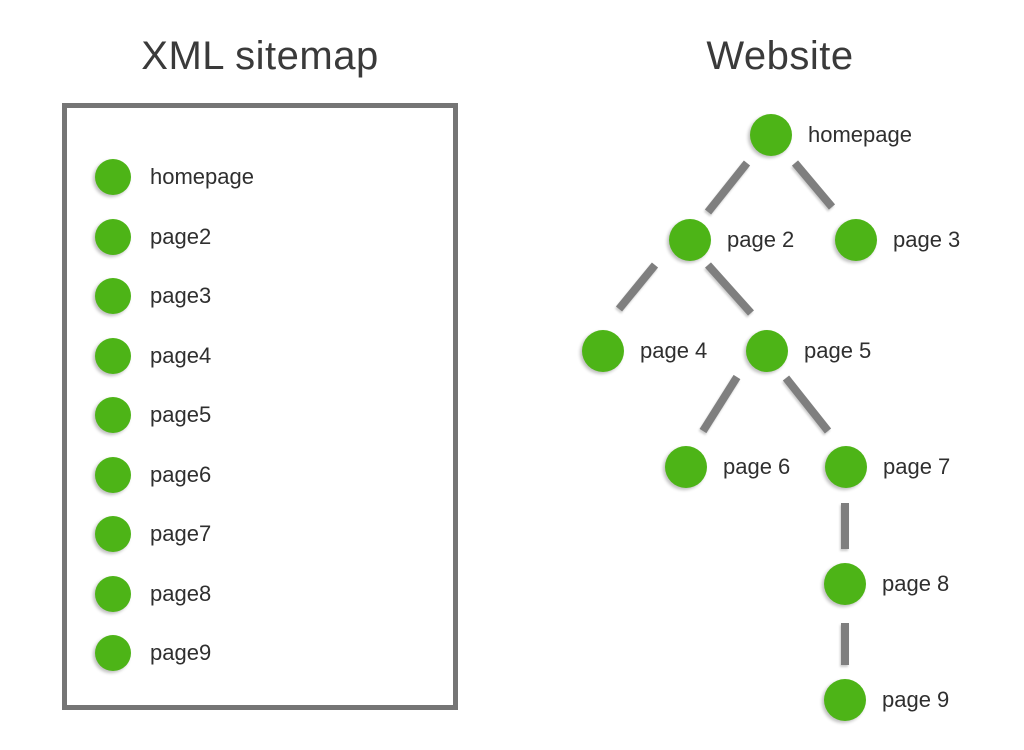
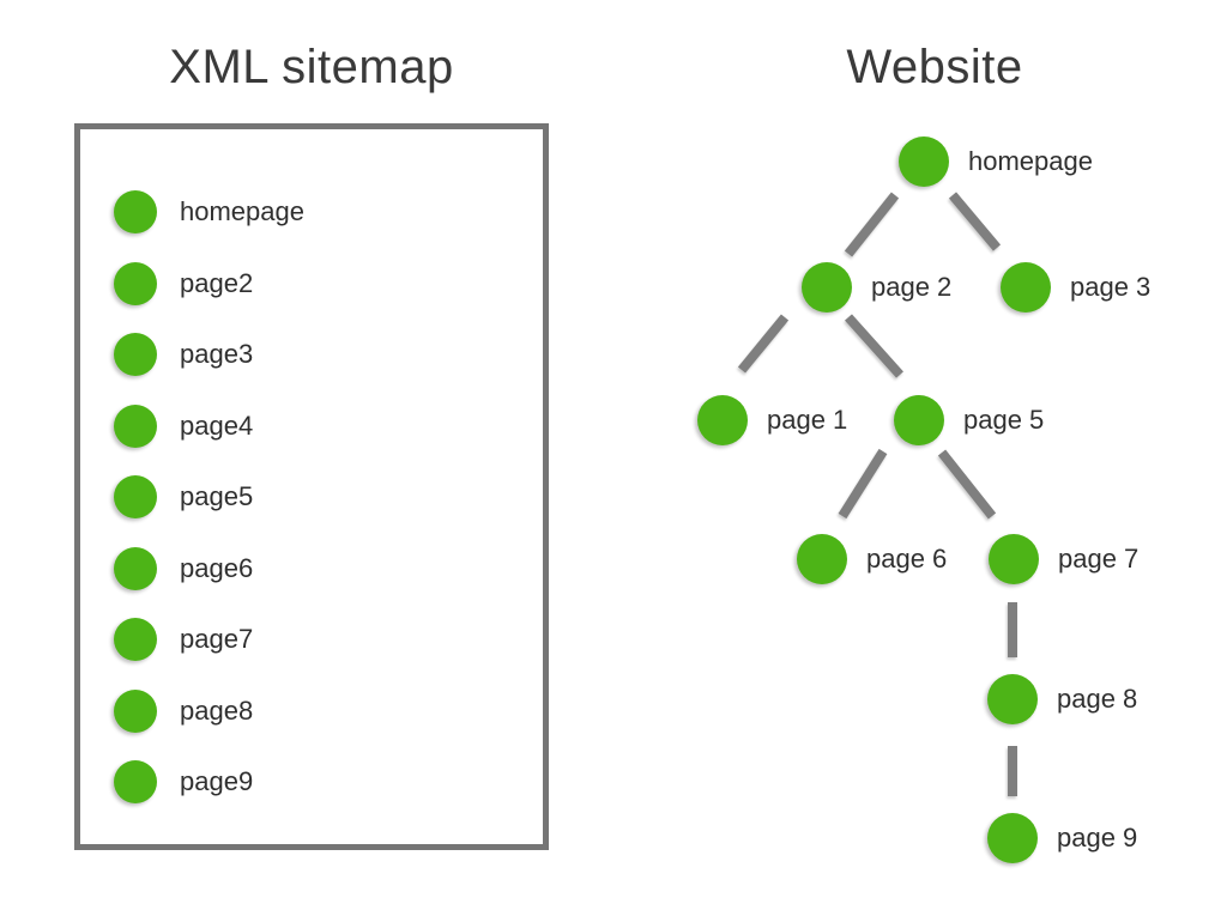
  XML sitemap
  homepage
  page2
  page3
  page4
  page5
  page6
  page7
  page8
  page9
  Website
  homepage
  page 2
  page 3
- page 4
+ page 1
  page 5
  page 6
  page 7
  page 8
  page 9
